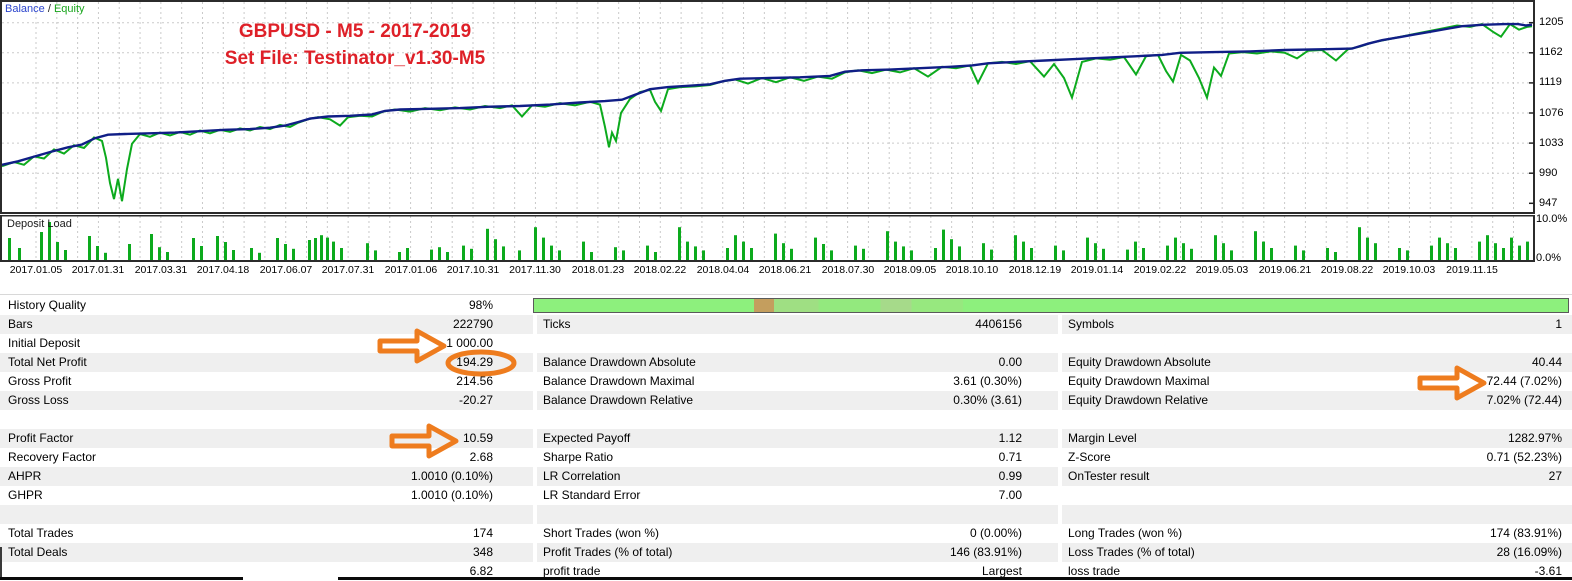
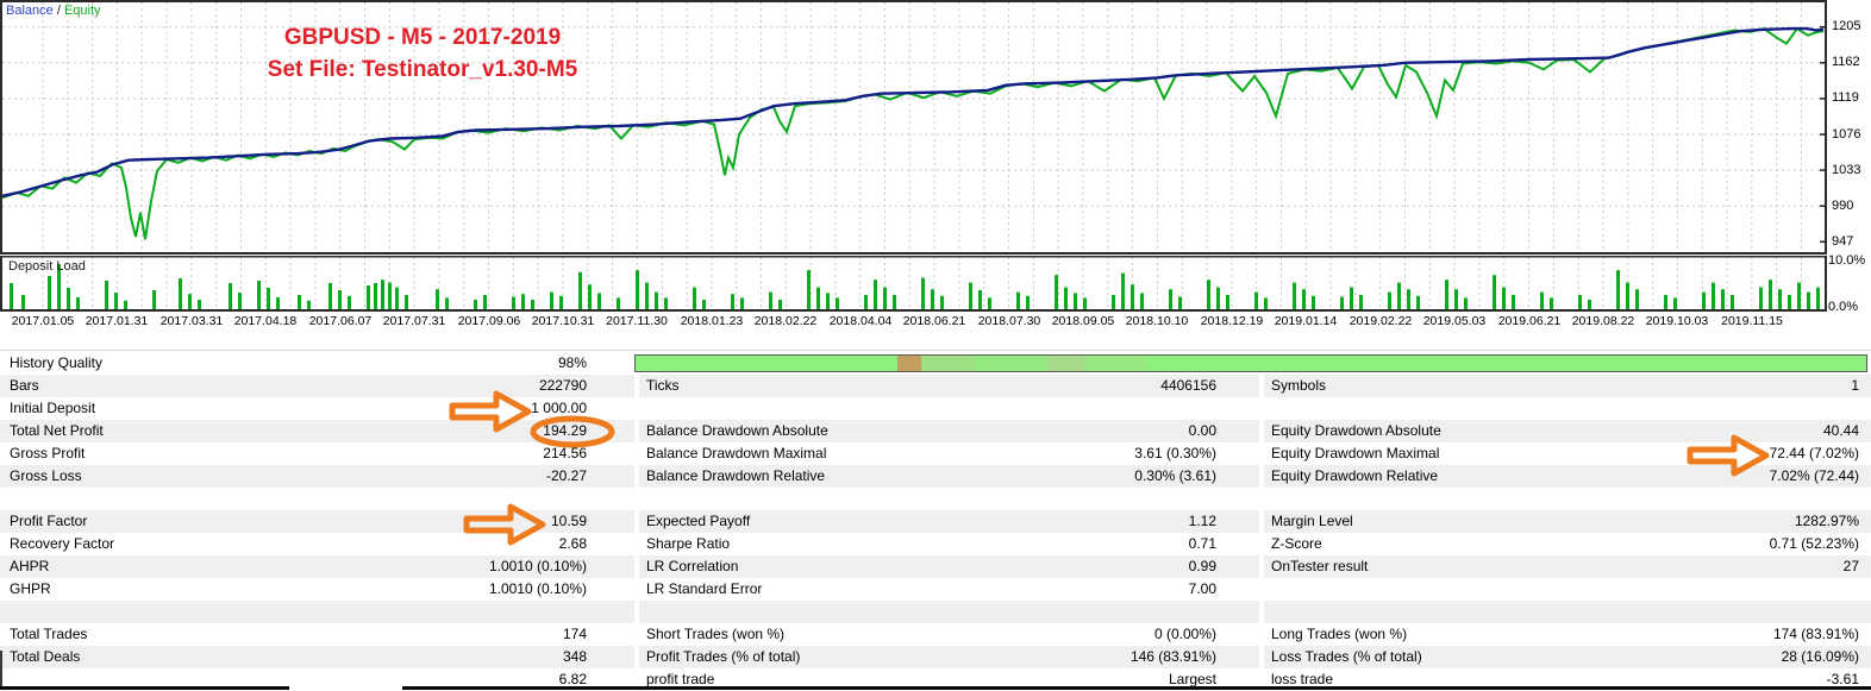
  Balance / Equity
  GBPUSD - M5 - 2017-2019
  Set File: Testinator_v1.30-M5
  1205
  1162
  1119
  1076
  1033
  990
  947
  Deposit Load
  10.0%
  0.0%
  2017.01.05
  2017.01.31
  2017.03.31
  2017.04.18
  2017.06.07
  2017.07.31
- 2017.01.06
+ 2017.09.06
  2017.10.31
  2017.11.30
  2018.01.23
  2018.02.22
  2018.04.04
  2018.06.21
  2018.07.30
  2018.09.05
  2018.10.10
  2018.12.19
  2019.01.14
  2019.02.22
  2019.05.03
  2019.06.21
  2019.08.22
  2019.10.03
  2019.11.15
  History Quality
  98%
  Bars
  222790
  Ticks
  4406156
  Symbols
  1
  Initial Deposit
  1 000.00
  Total Net Profit
  194.29
  Balance Drawdown Absolute
  0.00
  Equity Drawdown Absolute
  40.44
  Gross Profit
  214.56
  Balance Drawdown Maximal
  3.61 (0.30%)
  Equity Drawdown Maximal
  72.44 (7.02%)
  Gross Loss
  -20.27
  Balance Drawdown Relative
  0.30% (3.61)
  Equity Drawdown Relative
  7.02% (72.44)
  Profit Factor
  10.59
  Expected Payoff
  1.12
  Margin Level
  1282.97%
  Recovery Factor
  2.68
  Sharpe Ratio
  0.71
  Z-Score
  0.71 (52.23%)
  AHPR
  1.0010 (0.10%)
  LR Correlation
  0.99
  OnTester result
  27
  GHPR
  1.0010 (0.10%)
  LR Standard Error
  7.00
  Total Trades
  174
  Short Trades (won %)
  0 (0.00%)
  Long Trades (won %)
  174 (83.91%)
  Total Deals
  348
  Profit Trades (% of total)
  146 (83.91%)
  Loss Trades (% of total)
  28 (16.09%)
  6.82
  profit trade
  Largest
  loss trade
  -3.61
